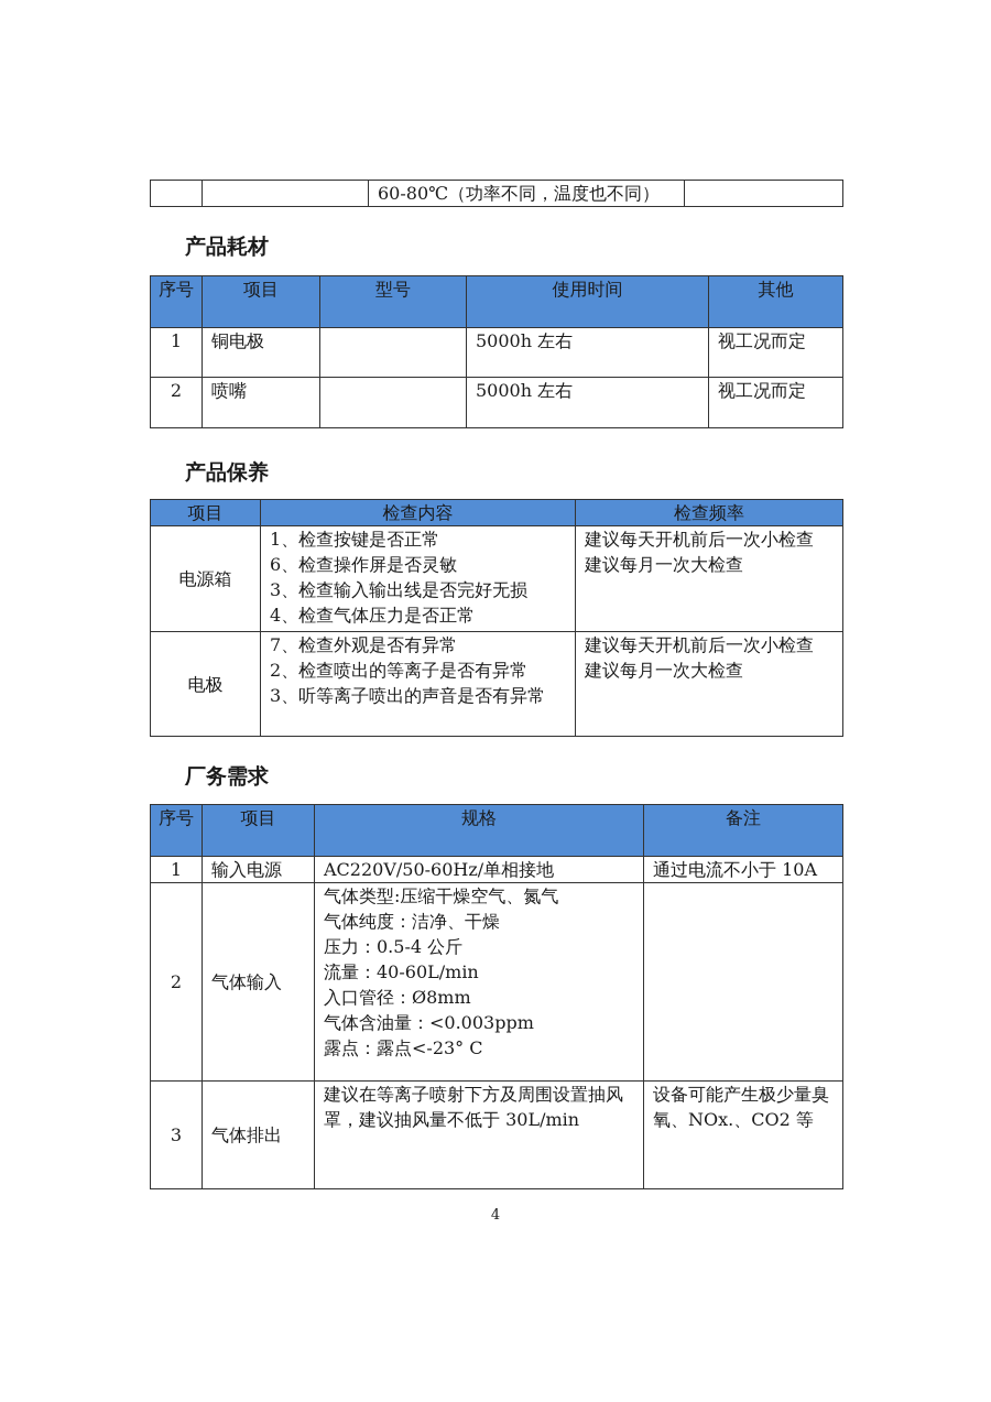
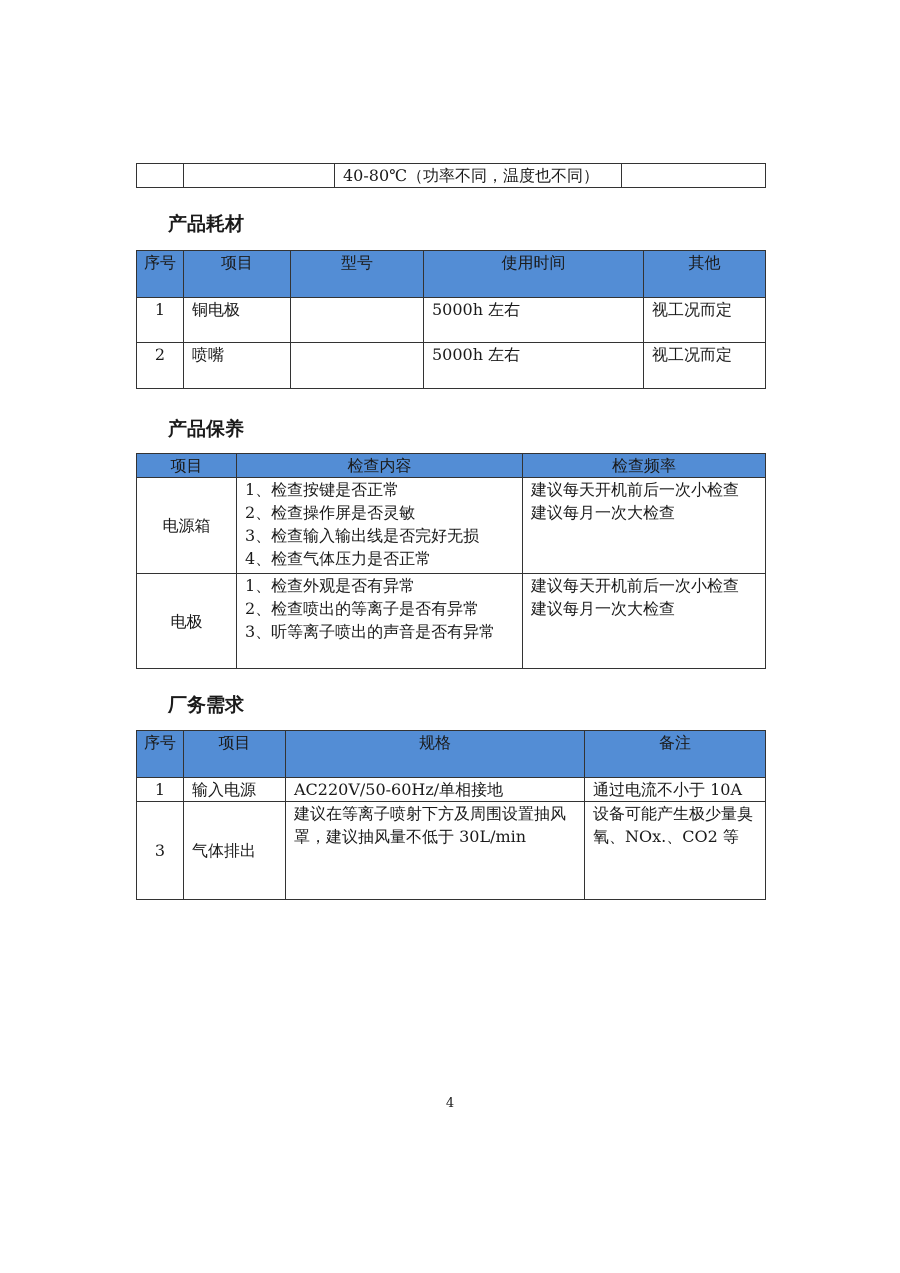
- 		60-80℃（功率不同，温度也不同）
+ 		40-80℃（功率不同，温度也不同）
  产品耗材
  序号	项目	型号	使用时间	其他
  1	铜电极		5000h 左右	视工况而定
  2	喷嘴		5000h 左右	视工况而定
  产品保养
  项目	检查内容	检查频率
- 电源箱	1、检查按键是否正常 6、检查操作屏是否灵敏 3、检查输入输出线是否完好无损 4、检查气体压力是否正常	建议每天开机前后一次小检查 建议每月一次大检查
+ 电源箱	1、检查按键是否正常 2、检查操作屏是否灵敏 3、检查输入输出线是否完好无损 4、检查气体压力是否正常	建议每天开机前后一次小检查 建议每月一次大检查
- 电极	7、检查外观是否有异常 2、检查喷出的等离子是否有异常 3、听等离子喷出的声音是否有异常	建议每天开机前后一次小检查 建议每月一次大检查
+ 电极	1、检查外观是否有异常 2、检查喷出的等离子是否有异常 3、听等离子喷出的声音是否有异常	建议每天开机前后一次小检查 建议每月一次大检查
  厂务需求
  序号	项目	规格	备注
  1	输入电源	AC220V/50-60Hz/单相接地	通过电流不小于 10A
- 2	气体输入	气体类型:压缩干燥空气、氮气 气体纯度：洁净、干燥 压力：0.5-4 公斤 流量：40-60L/min 入口管径：Ø8mm 气体含油量：<0.003ppm 露点：露点<-23° C
  3	气体排出	建议在等离子喷射下方及周围设置抽风罩，建议抽风量不低于 30L/min	设备可能产生极少量臭氧、NOx.、CO2 等
  4
